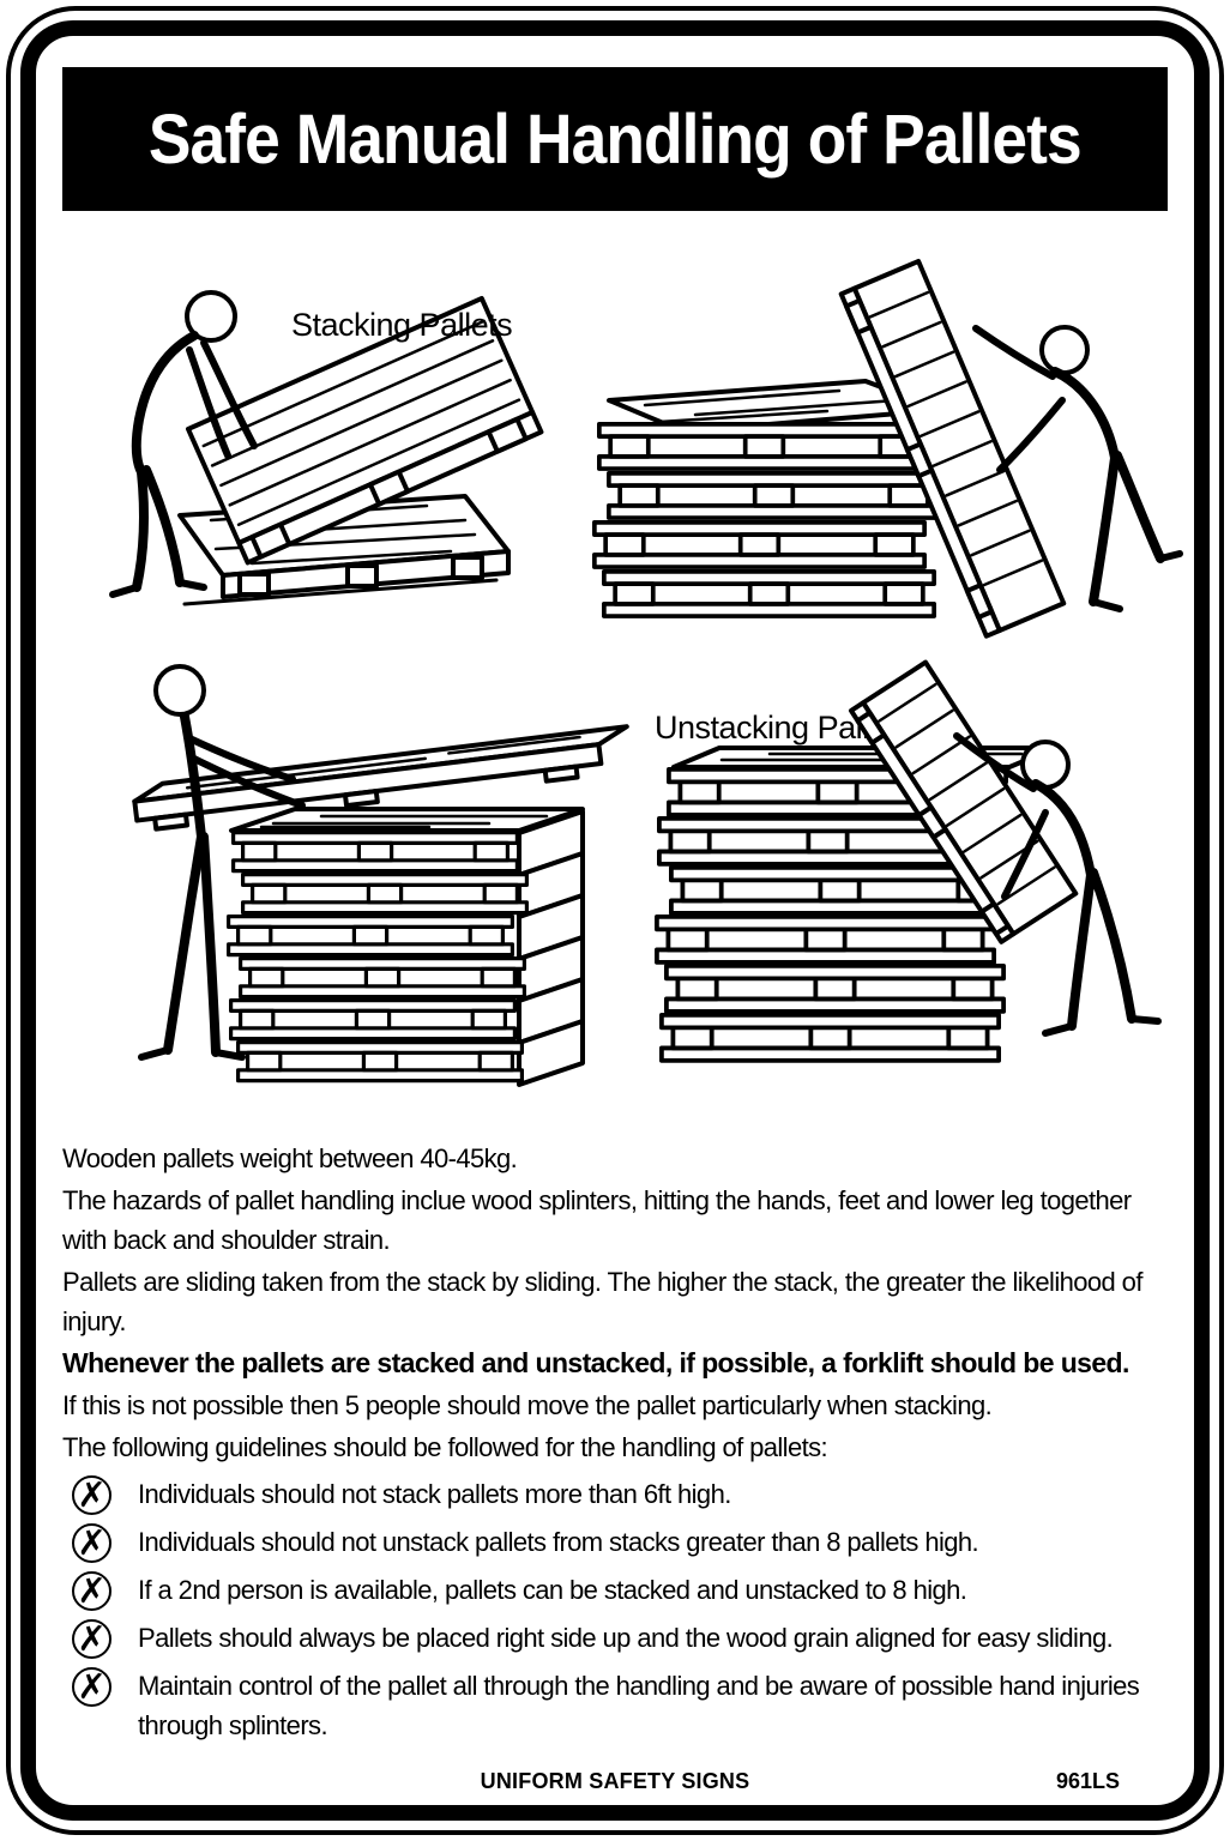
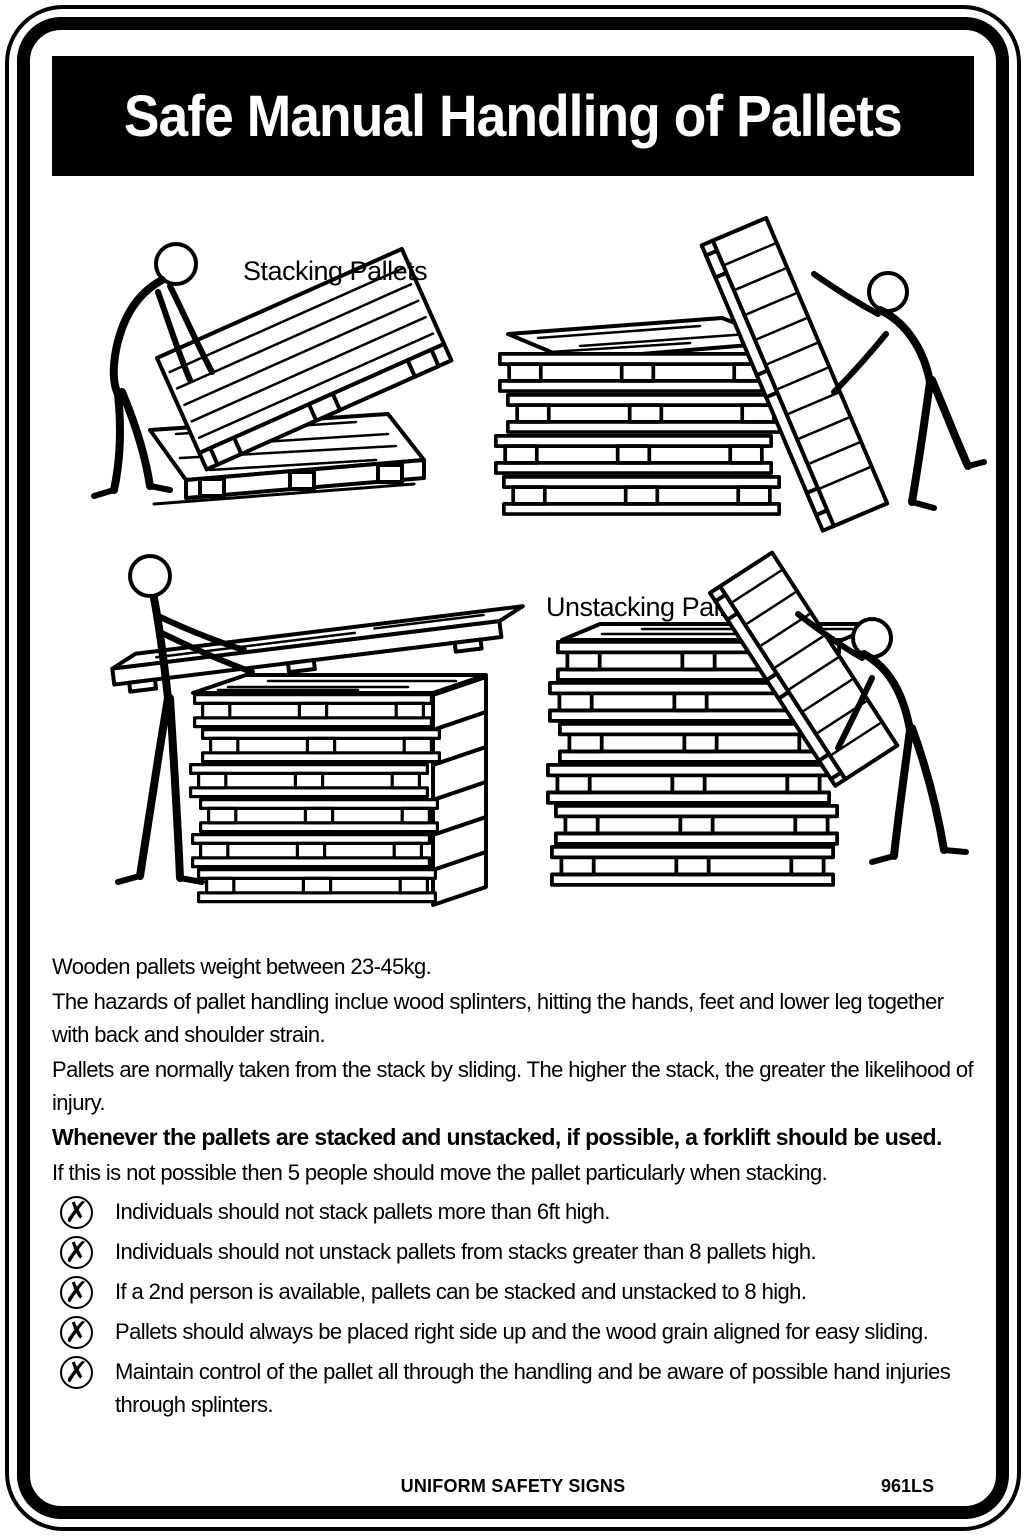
  Safe Manual Handling of Pallets
  Stacking Pallets
  Unstacking Pal
- Wooden pallets weight between 40-45kg.
+ Wooden pallets weight between 23-45kg.
  The hazards of pallet handling inclue wood splinters, hitting the hands, feet and lower leg together with back and shoulder strain.
- Pallets are sliding taken from the stack by sliding. The higher the stack, the greater the likelihood of injury.
+ Pallets are normally taken from the stack by sliding. The higher the stack, the greater the likelihood of injury.
  Whenever the pallets are stacked and unstacked, if possible, a forklift should be used.
  If this is not possible then 5 people should move the pallet particularly when stacking.
- The following guidelines should be followed for the handling of pallets:
  ✗
  Individuals should not stack pallets more than 6ft high.
  ✗
  Individuals should not unstack pallets from stacks greater than 8 pallets high.
  ✗
  If a 2nd person is available, pallets can be stacked and unstacked to 8 high.
  ✗
  Pallets should always be placed right side up and the wood grain aligned for easy sliding.
  ✗
  Maintain control of the pallet all through the handling and be aware of possible hand injuries through splinters.
  UNIFORM SAFETY SIGNS
  961LS
